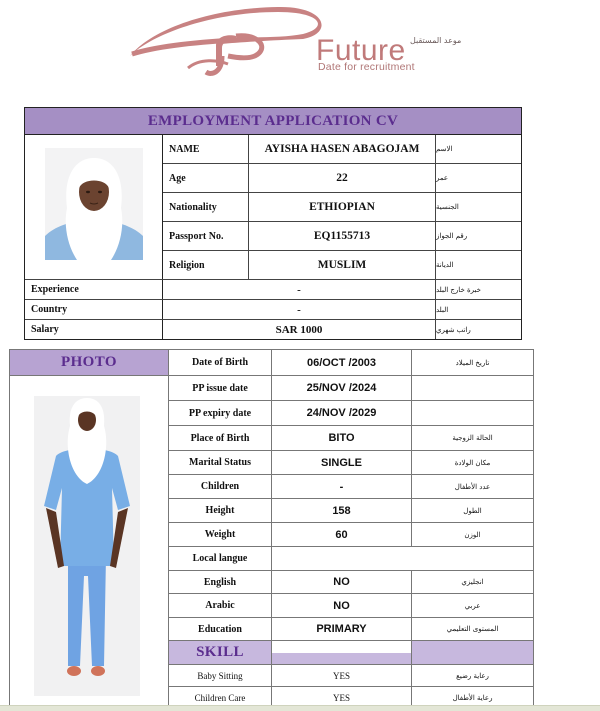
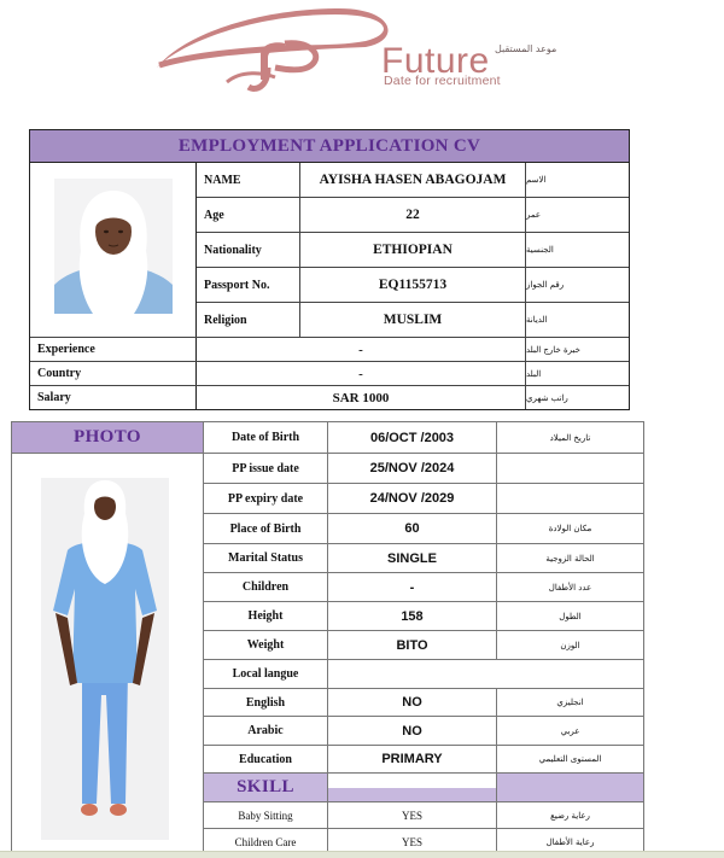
  موعد المستقبل
  Future
  Date for recruitment
  EMPLOYMENT APPLICATION CV
  NAME
  AYISHA HASEN ABAGOJAM
  الاسم
  Age
  22
  عمر
  Nationality
  ETHIOPIAN
  الجنسية
  Passport No.
  EQ1155713
  رقم الجواز
  Religion
  MUSLIM
  الديانة
  Experience
  -
  خبرة خارج البلد
  Country
  -
  البلد
  Salary
  SAR 1000
  راتب شهري
  PHOTO
  Date of Birth
  06/OCT /2003
  تاريخ الميلاد
  PP issue date
  25/NOV /2024
  PP expiry date
  24/NOV /2029
  Place of Birth
- BITO
+ 60
- الحالة الزوجية
+ مكان الولادة
  Marital Status
  SINGLE
- مكان الولادة
+ الحالة الزوجية
  Children
  -
  عدد الأطفال
  Height
  158
  الطول
  Weight
- 60
+ BITO
  الوزن
  Local langue
  English
  NO
  انجليزي
  Arabic
  NO
  عربي
  Education
  PRIMARY
  المستوى التعليمي
  SKILL
  Baby Sitting
  YES
  رعاية رضيع
  Children Care
  YES
  رعاية الأطفال
